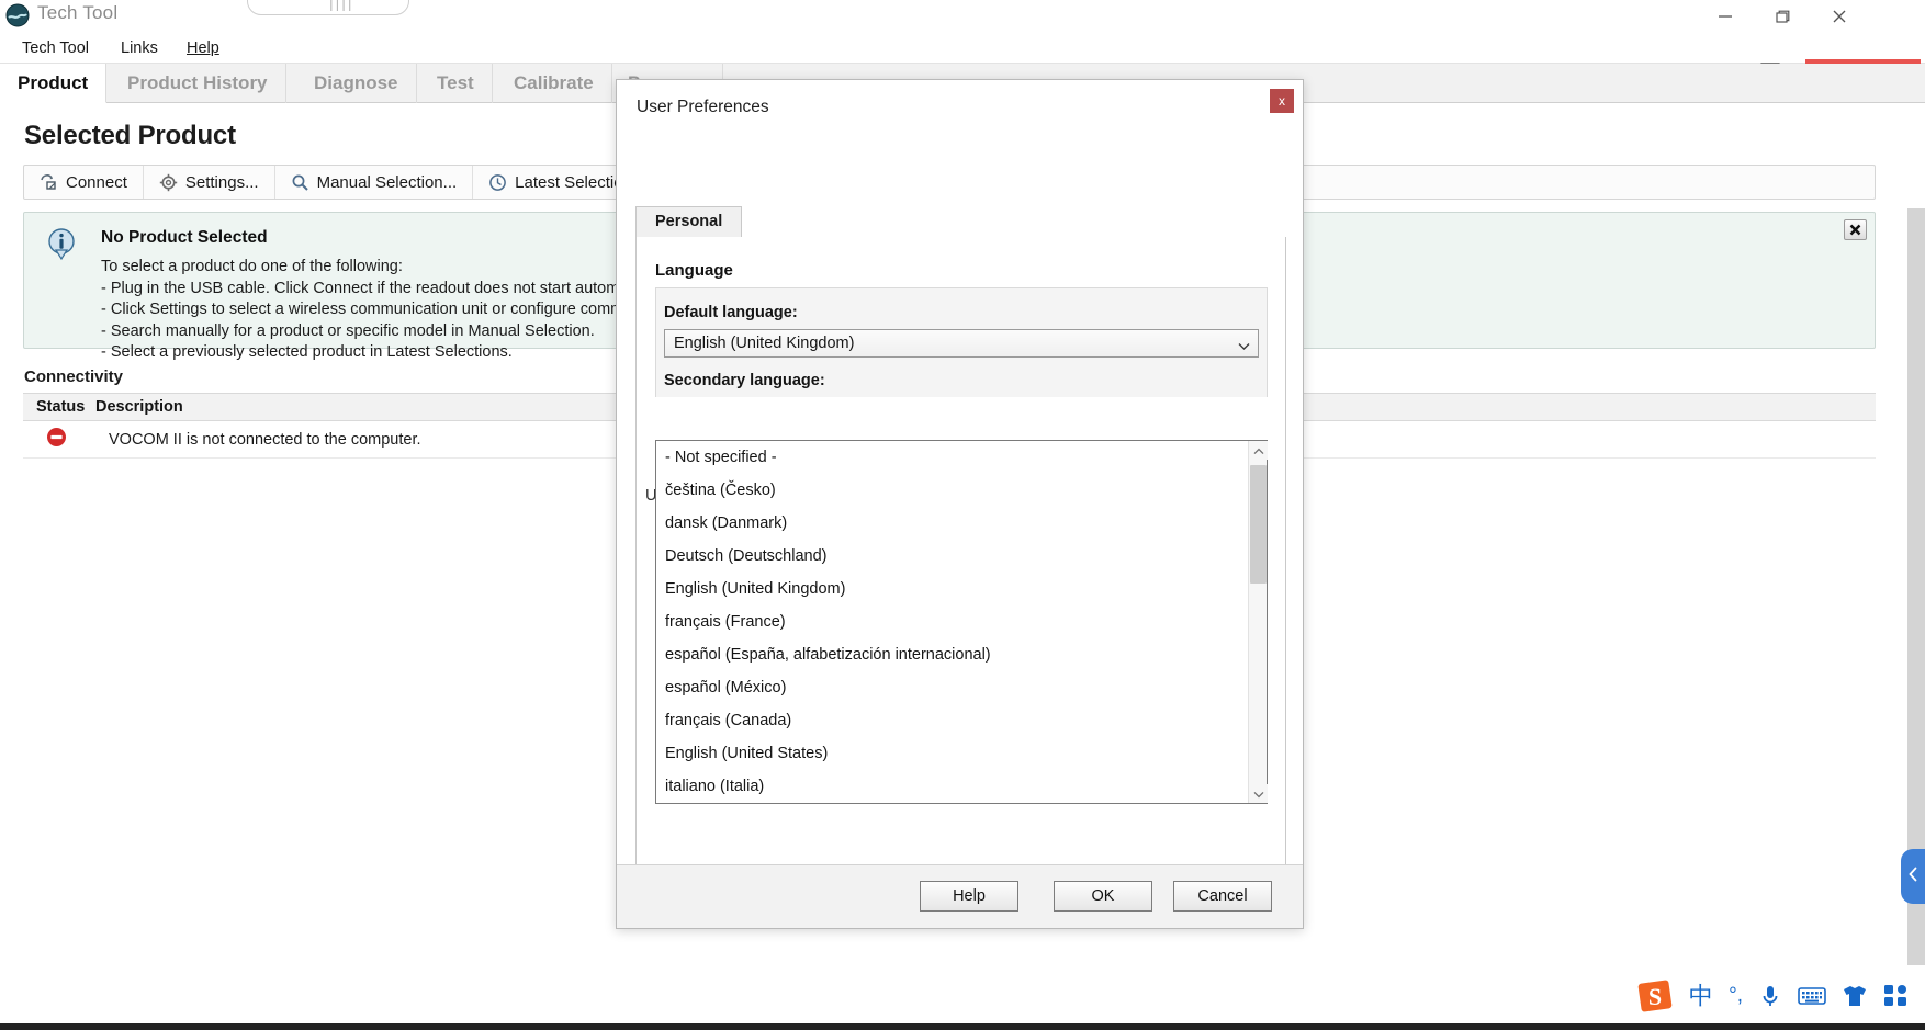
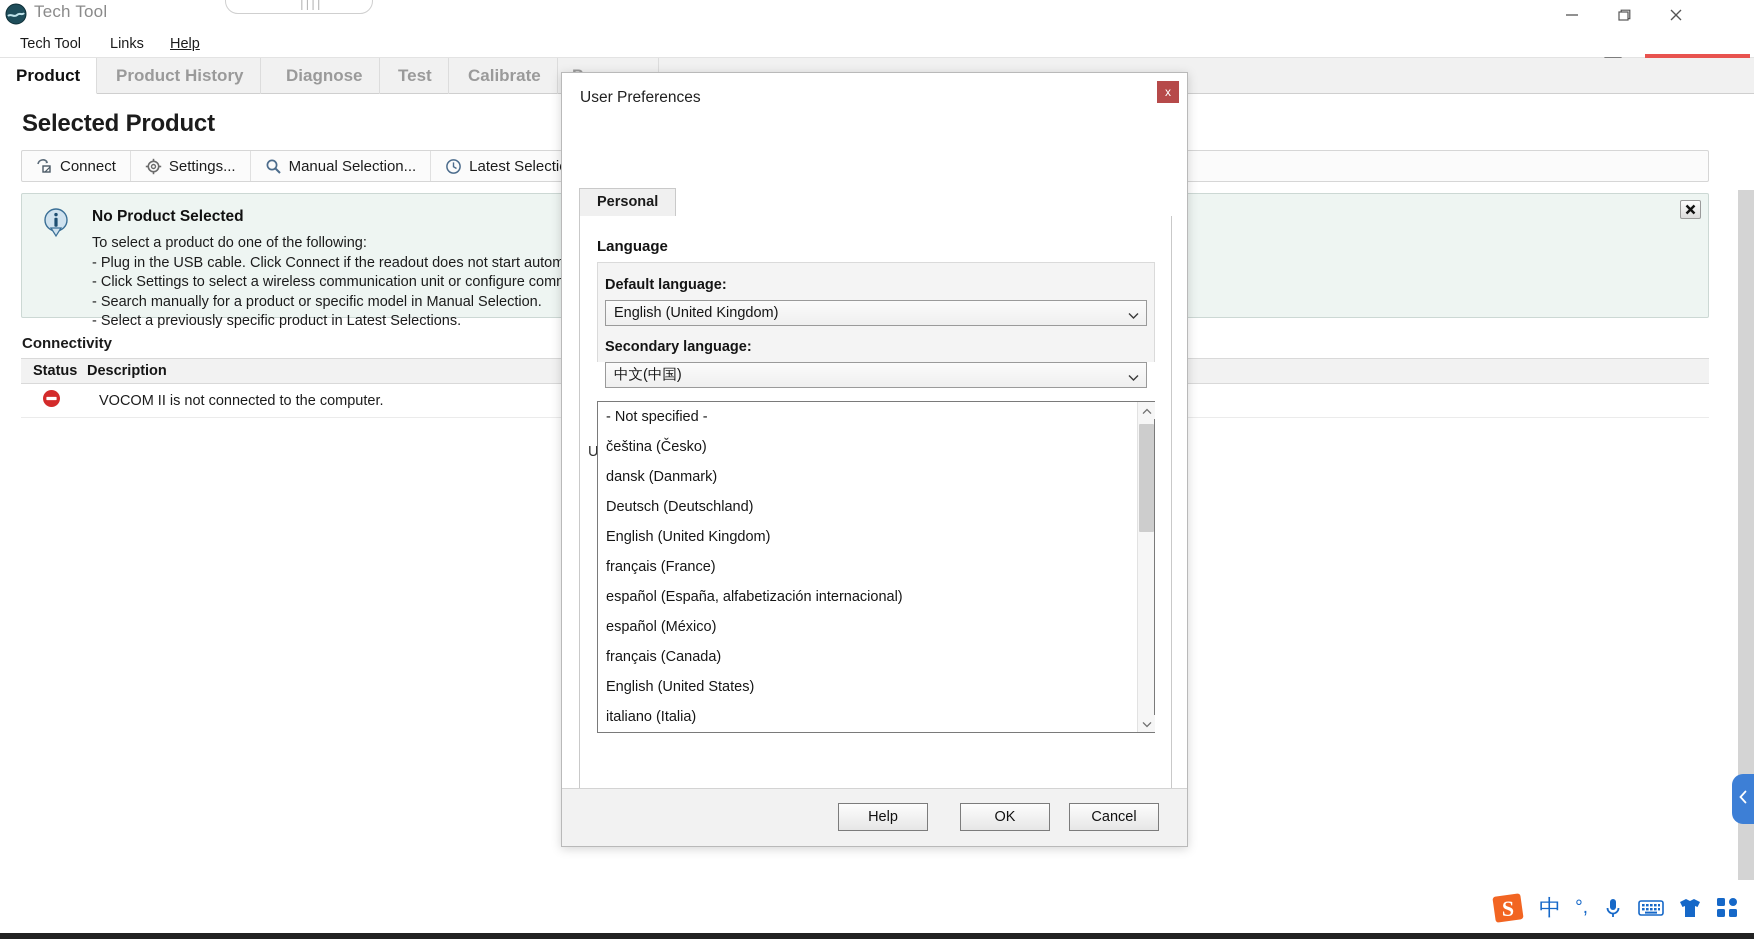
  Tech Tool
  ||||
  Tech Tool
  Links
  Help
  Product
  Product History
  Diagnose
  Test
  Calibrate
  Selected Product
  Connect
  Settings...
  Manual Selection...
  No Product Selected
  To select a product do one of the following:
  - Plug in the USB cable. Click Connect if the readout does not start autom
  - Click Settings to select a wireless communication unit or configure com
  - Search manually for a product or specific model in Manual Selection.
- - Select a previously selected product in Latest Selections.
+ - Select a previously specific product in Latest Selections.
  Connectivity
  Status
  Description
  VOCOM II is not connected to the computer.
  User Preferences
  x
  Personal
  Language
  Default language:
  English (United Kingdom)
  Secondary language:
+ 中文(中国)
  U
  - Not specified -
  čeština (Česko)
  dansk (Danmark)
  Deutsch (Deutschland)
  English (United Kingdom)
  français (France)
  español (España, alfabetización internacional)
  español (México)
  français (Canada)
  English (United States)
  italiano (Italia)
  Help
  OK
  Cancel
  S
  中
  °,
